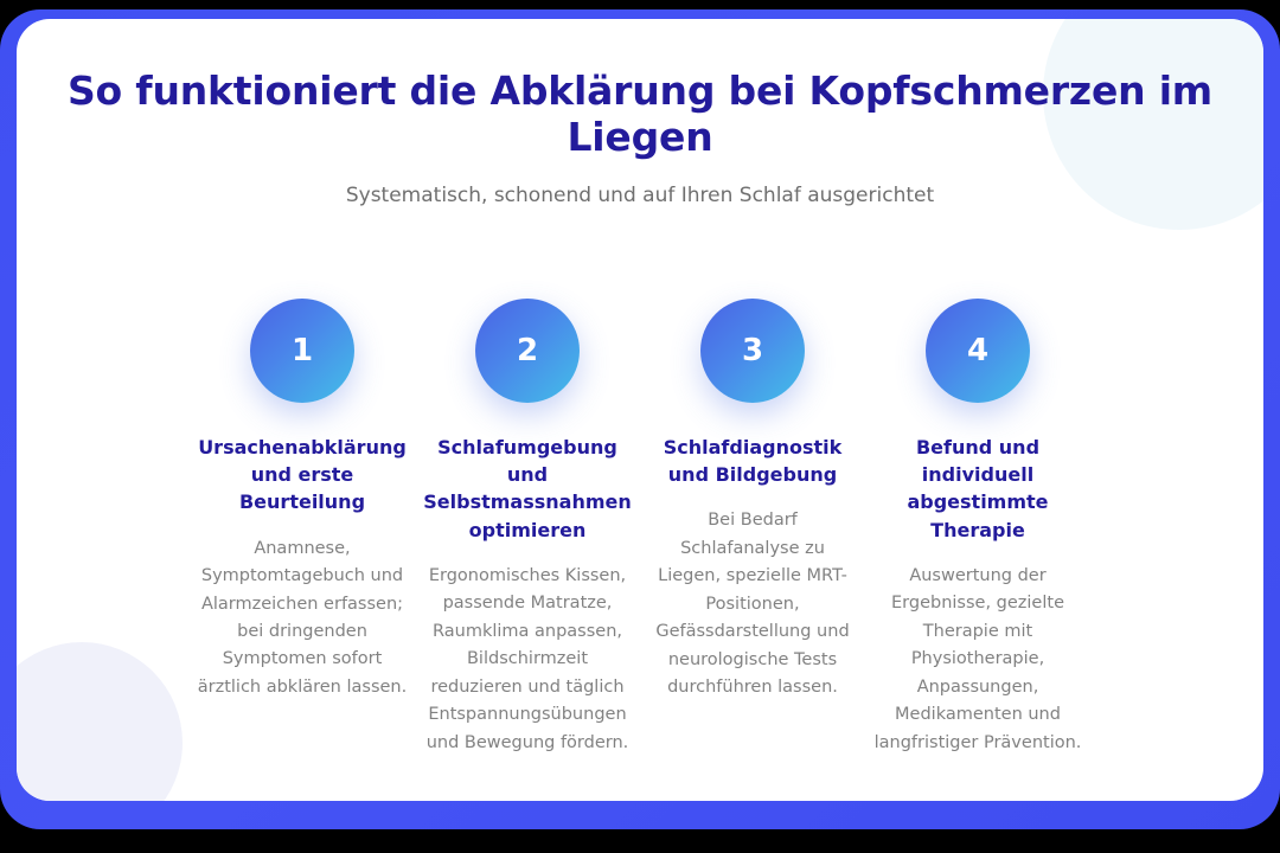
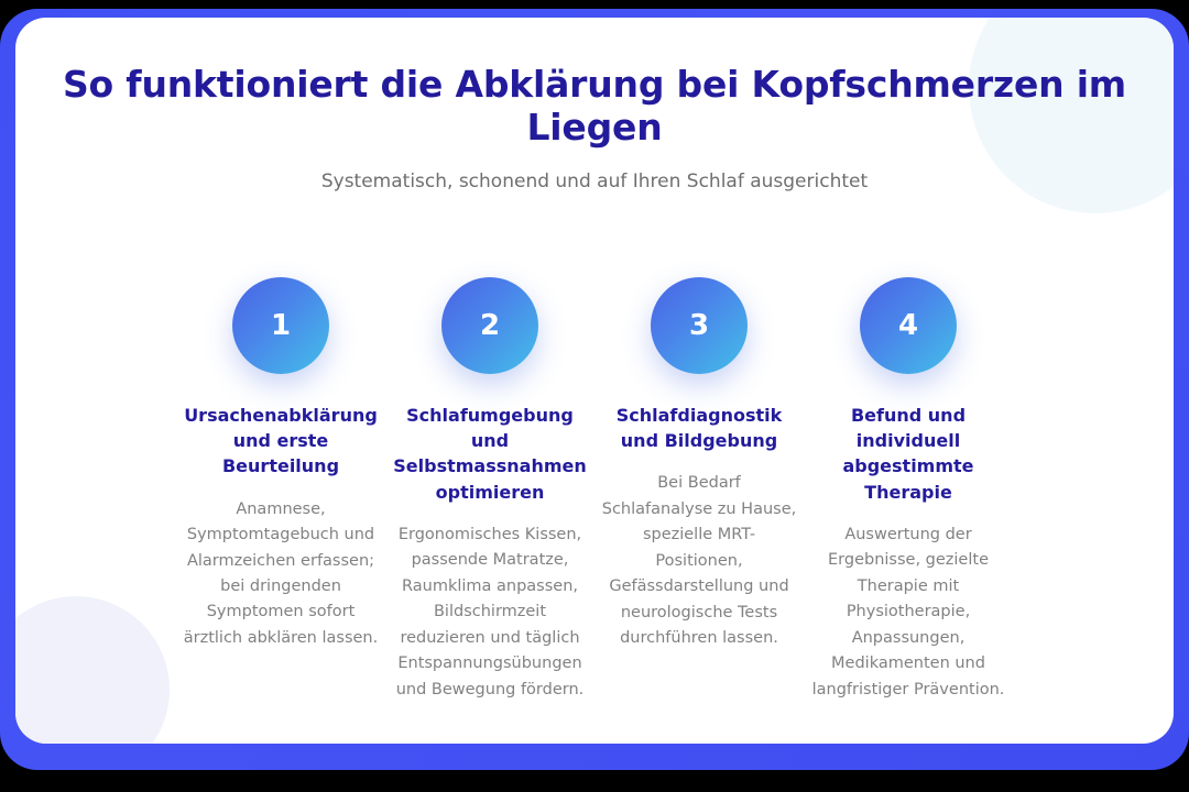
  So funktioniert die Abklärung bei Kopfschmerzen im Liegen
  Systematisch, schonend und auf Ihren Schlaf ausgerichtet
  1
  Ursachenabklärung und erste Beurteilung
  Anamnese, Symptomtagebuch und Alarmzeichen erfassen; bei dringenden Symptomen sofort ärztlich abklären lassen.
  2
  Schlafumgebung und Selbstmassnahmen optimieren
  Ergonomisches Kissen, passende Matratze, Raumklima anpassen, Bildschirmzeit reduzieren und täglich Entspannungsübungen und Bewegung fördern.
  3
  Schlafdiagnostik und Bildgebung
- Bei Bedarf Schlafanalyse zu Liegen, spezielle MRT-Positionen, Gefässdarstellung und neurologische Tests durchführen lassen.
+ Bei Bedarf Schlafanalyse zu Hause, spezielle MRT-Positionen, Gefässdarstellung und neurologische Tests durchführen lassen.
  4
  Befund und individuell abgestimmte Therapie
  Auswertung der Ergebnisse, gezielte Therapie mit Physiotherapie, Anpassungen, Medikamenten und langfristiger Prävention.
